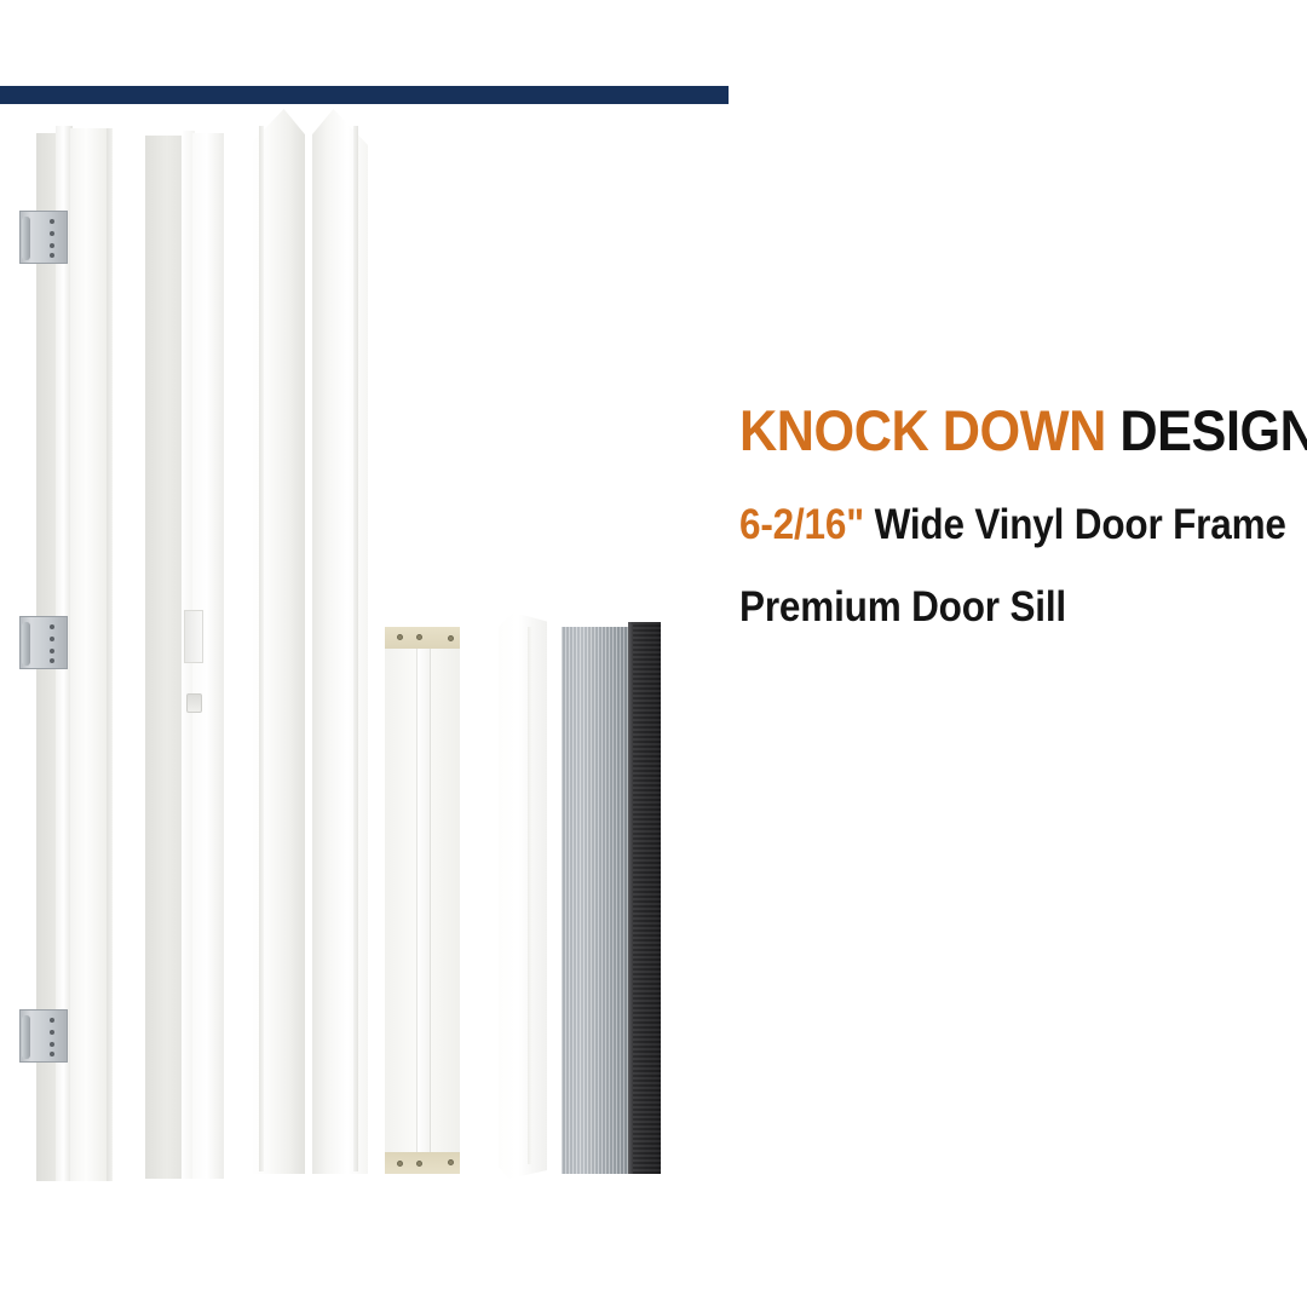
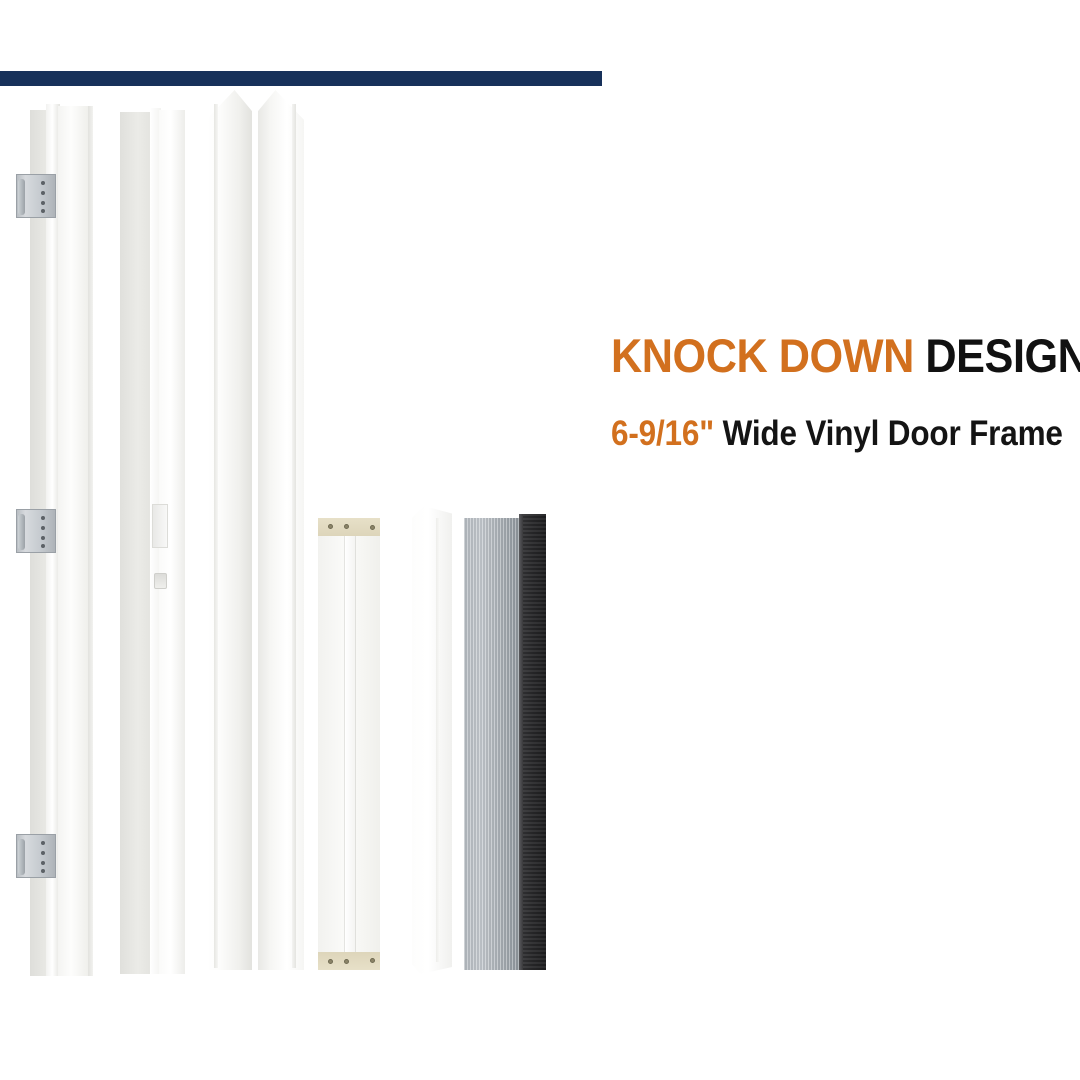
  KNOCK DOWN DESIGN
- 6-2/16" Wide Vinyl Door Frame
+ 6-9/16" Wide Vinyl Door Frame
- Premium Door Sill
